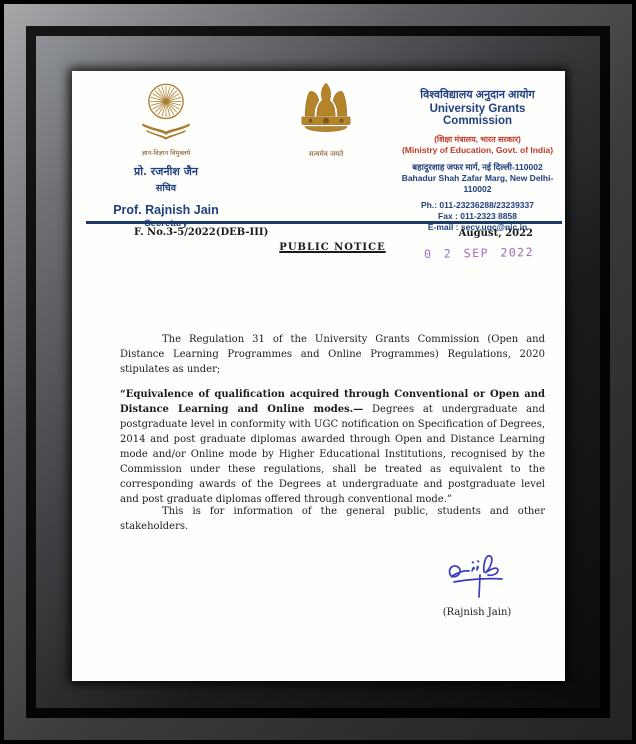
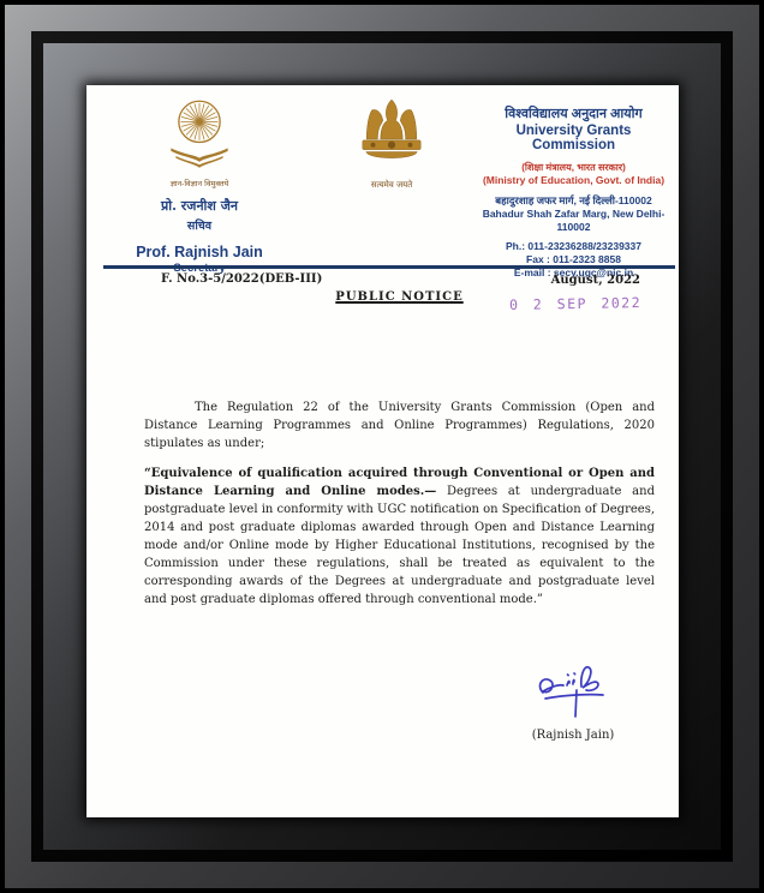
  ज्ञान-विज्ञान विमुक्तये
  प्रो. रजनीश जैन
  सचिव
  Prof. Rajnish Jain
  Secretary
  सत्यमेव जयते
  विश्वविद्यालय अनुदान आयोग
  University Grants Commission
  (शिक्षा मंत्रालय, भारत सरकार)
  (Ministry of Education, Govt. of India)
  बहादुरशाह जफर मार्ग, नई दिल्ली-110002
  Bahadur Shah Zafar Marg, New Delhi-110002
  Ph.: 011-23236288/23239337
  Fax : 011-2323 8858
  E-mail : secy.ugc@nic.in
  F. No.3-5/2022(DEB-III)
  August, 2022
  PUBLIC NOTICE
  0 2 SEP 2022
- The Regulation 31 of the University Grants Commission (Open and Distance Learning Programmes and Online Programmes) Regulations, 2020 stipulates as under;
+ The Regulation 22 of the University Grants Commission (Open and Distance Learning Programmes and Online Programmes) Regulations, 2020 stipulates as under;
  “Equivalence of qualification acquired through Conventional or Open and Distance Learning and Online modes.— Degrees at undergraduate and postgraduate level in conformity with UGC notification on Specification of Degrees, 2014 and post graduate diplomas awarded through Open and Distance Learning mode and/or Online mode by Higher Educational Institutions, recognised by the Commission under these regulations, shall be treated as equivalent to the corresponding awards of the Degrees at undergraduate and postgraduate level and post graduate diplomas offered through conventional mode.”
- This is for information of the general public, students and other stakeholders.
  (Rajnish Jain)
